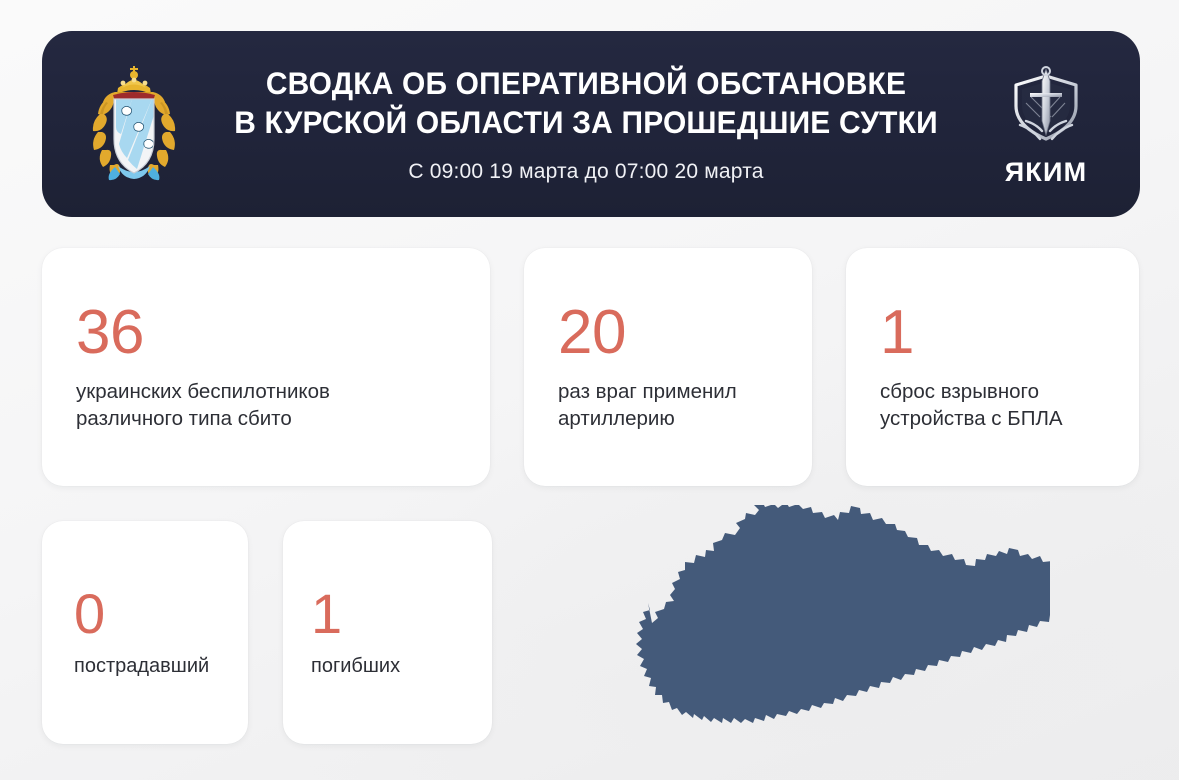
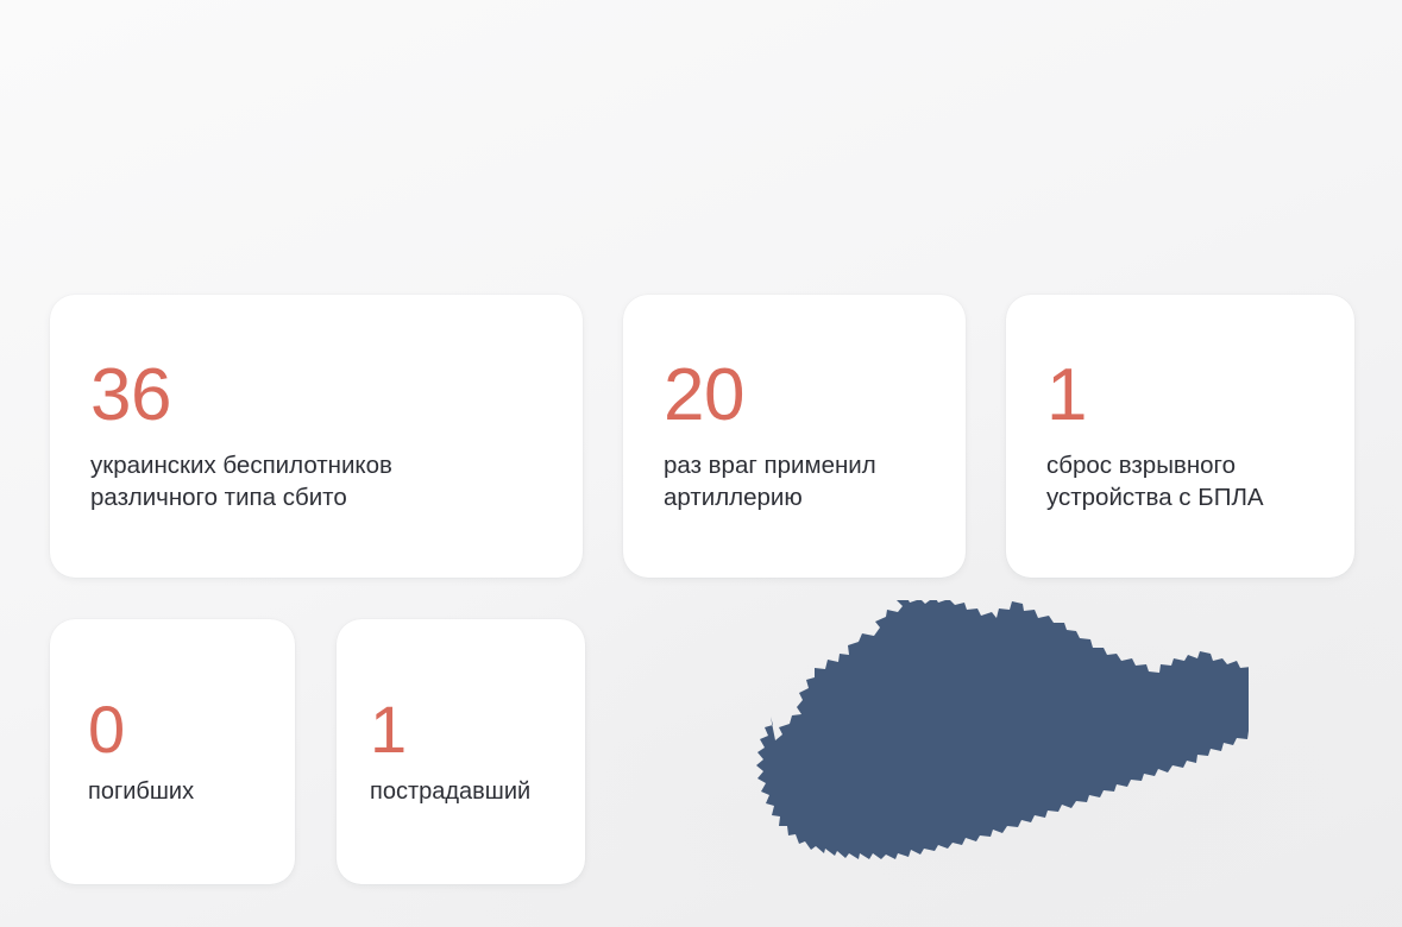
- СВОДКА ОБ ОПЕРАТИВНОЙ ОБСТАНОВКЕ
- В КУРСКОЙ ОБЛАСТИ ЗА ПРОШЕДШИЕ СУТКИ
- С 09:00 19 марта до 07:00 20 марта
- ЯКИМ
  36
  украинских беспилотников
  различного типа сбито
  20
  раз враг применил
  артиллерию
  1
  сброс взрывного
  устройства с БПЛА
  0
- пострадавший
+ погибших
  1
- погибших
+ пострадавший
